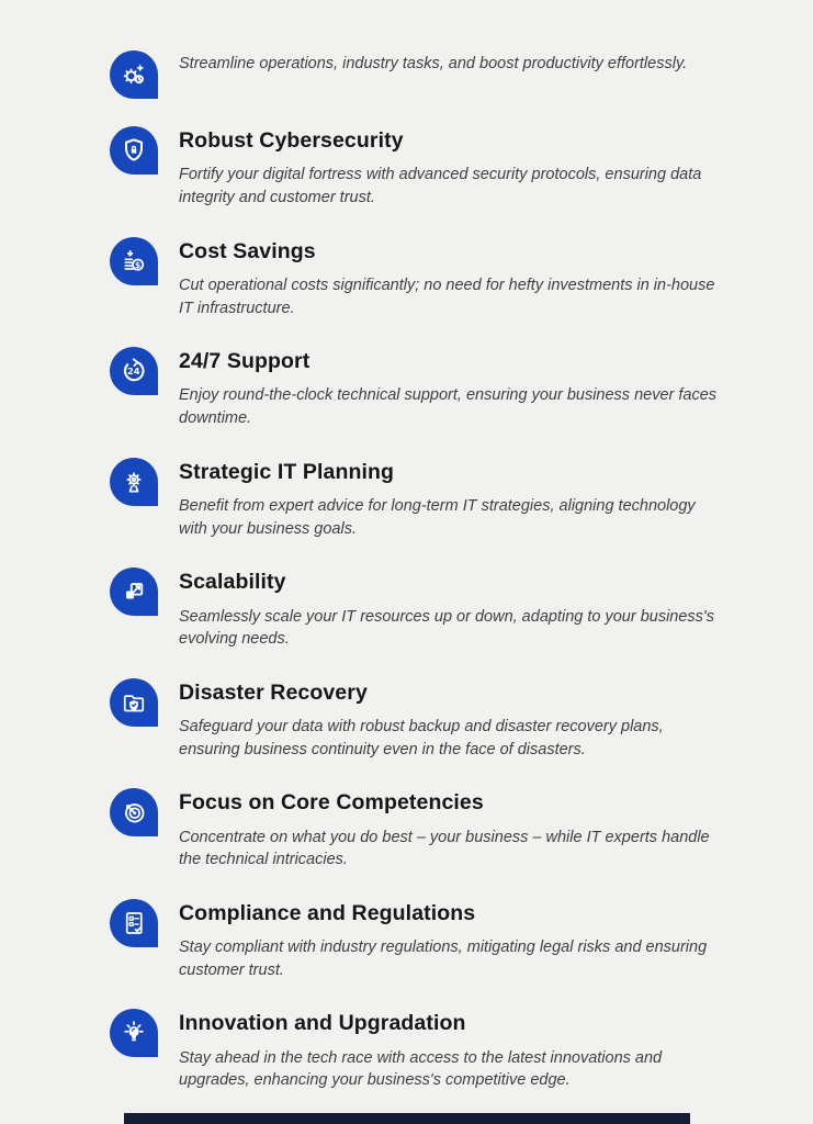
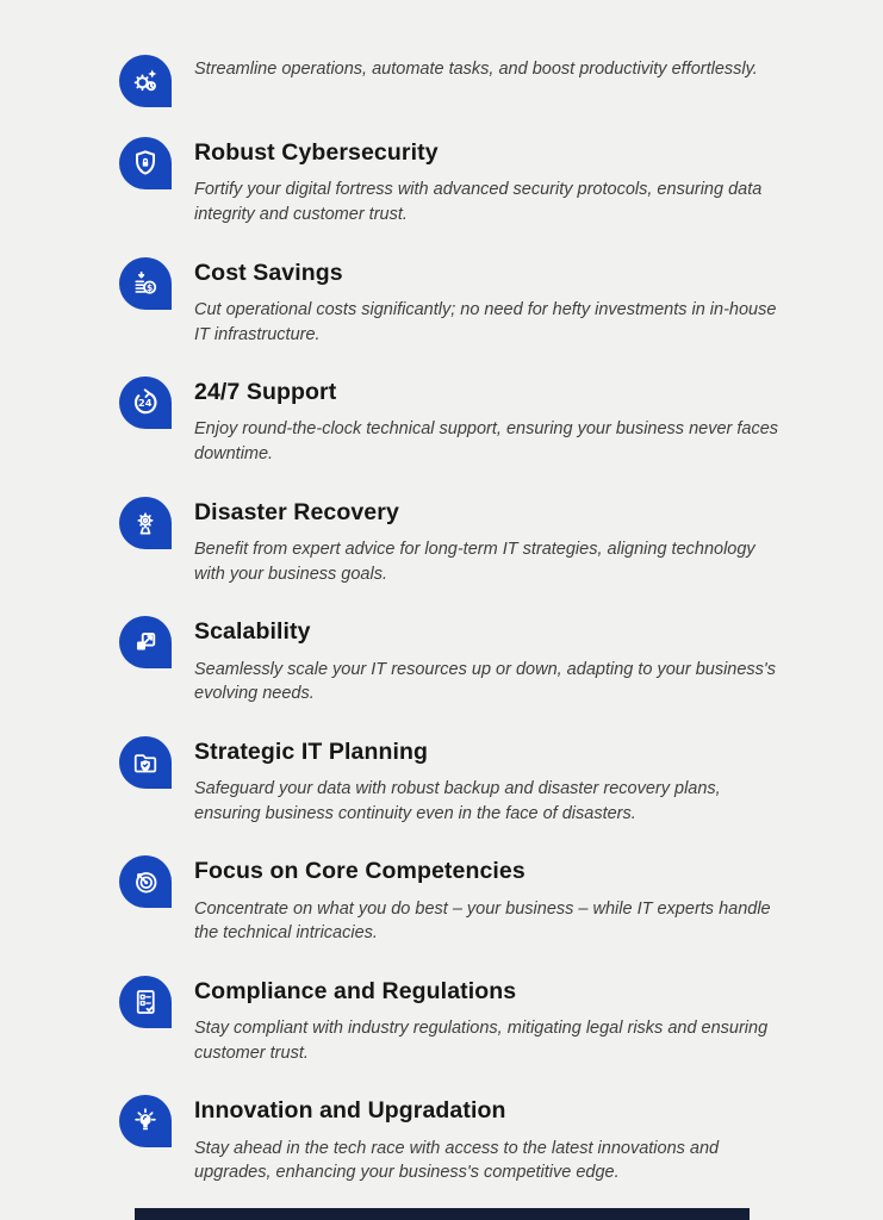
- Streamline operations, industry tasks, and boost productivity effortlessly.
+ Streamline operations, automate tasks, and boost productivity effortlessly.
  Robust Cybersecurity
  Fortify your digital fortress with advanced security protocols, ensuring data
  integrity and customer trust.
  $
  Cost Savings
  Cut operational costs significantly; no need for hefty investments in in-house
  IT infrastructure.
  24
  24/7 Support
  Enjoy round-the-clock technical support, ensuring your business never faces
  downtime.
- Strategic IT Planning
+ Disaster Recovery
  Benefit from expert advice for long-term IT strategies, aligning technology
  with your business goals.
  Scalability
  Seamlessly scale your IT resources up or down, adapting to your business's
  evolving needs.
- Disaster Recovery
+ Strategic IT Planning
  Safeguard your data with robust backup and disaster recovery plans,
  ensuring business continuity even in the face of disasters.
  Focus on Core Competencies
  Concentrate on what you do best – your business – while IT experts handle
  the technical intricacies.
  Compliance and Regulations
  Stay compliant with industry regulations, mitigating legal risks and ensuring
  customer trust.
  Innovation and Upgradation
  Stay ahead in the tech race with access to the latest innovations and
  upgrades, enhancing your business's competitive edge.
